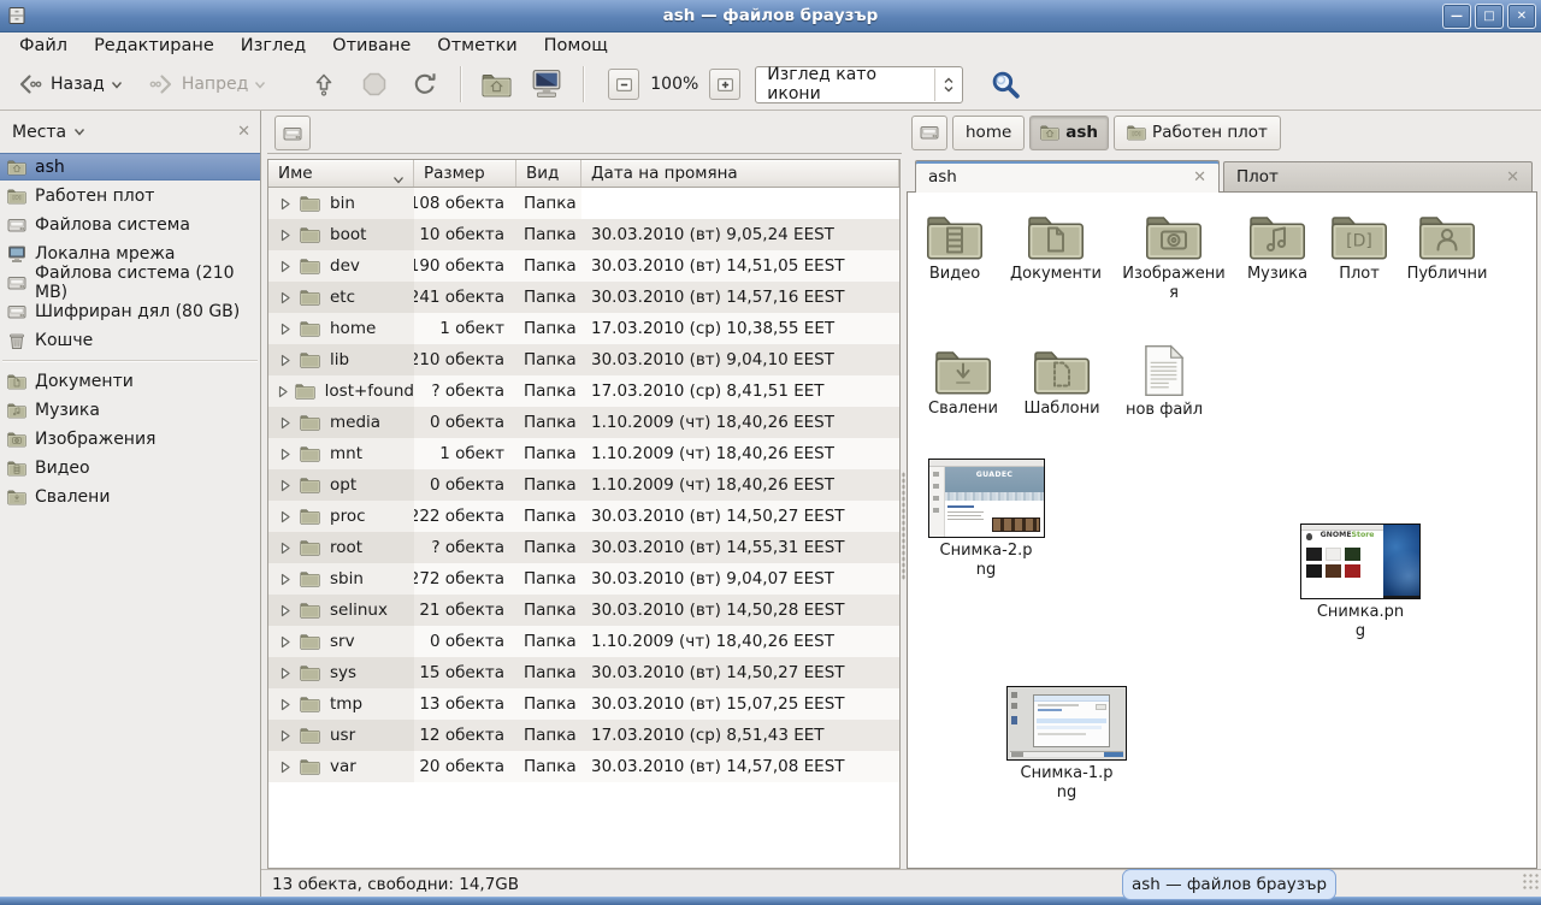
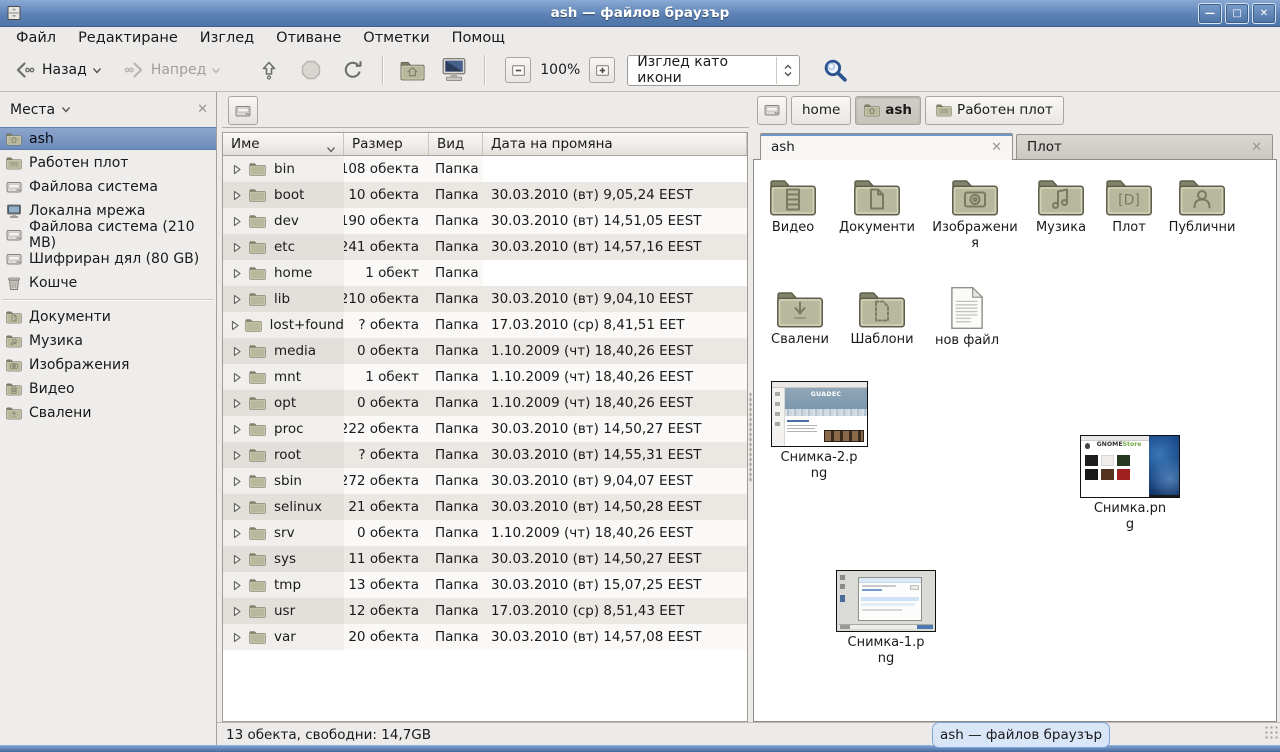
  ash — файлов браузър
  —
  □
  ✕
  Файл
  Редактиране
  Изглед
  Отиване
  Отметки
  Помощ
  Назад
  Напред
  100%
  Изглед като икони
  Места
  ✕
  ash
  Работен плот
  Файлова система
  Локална мрежа
  Файлова система (210 MB)
  Шифриран дял (80 GB)
  Кошче
  Документи
  Музика
  Изображения
  Видео
  Свалени
  Име
  Размер
  Вид
  Дата на промяна
  bin
  108 обекта
  Папка
  boot
  10 обекта
  Папка
  30.03.2010 (вт) 9,05,24 EEST
  dev
  190 обекта
  Папка
  30.03.2010 (вт) 14,51,05 EEST
  etc
  241 обекта
  Папка
  30.03.2010 (вт) 14,57,16 EEST
  home
  1 обект
  Папка
- 17.03.2010 (ср) 10,38,55 EET
  lib
  210 обекта
  Папка
  30.03.2010 (вт) 9,04,10 EEST
  lost+found
  ? обекта
  Папка
  17.03.2010 (ср) 8,41,51 EET
  media
  0 обекта
  Папка
  1.10.2009 (чт) 18,40,26 EEST
  mnt
  1 обект
  Папка
  1.10.2009 (чт) 18,40,26 EEST
  opt
  0 обекта
  Папка
  1.10.2009 (чт) 18,40,26 EEST
  proc
  222 обекта
  Папка
  30.03.2010 (вт) 14,50,27 EEST
  root
  ? обекта
  Папка
  30.03.2010 (вт) 14,55,31 EEST
  sbin
  272 обекта
  Папка
  30.03.2010 (вт) 9,04,07 EEST
  selinux
  21 обекта
  Папка
  30.03.2010 (вт) 14,50,28 EEST
  srv
  0 обекта
  Папка
  1.10.2009 (чт) 18,40,26 EEST
  sys
- 15 обекта
+ 11 обекта
  Папка
  30.03.2010 (вт) 14,50,27 EEST
  tmp
  13 обекта
  Папка
  30.03.2010 (вт) 15,07,25 EEST
  usr
  12 обекта
  Папка
  17.03.2010 (ср) 8,51,43 EET
  var
  20 обекта
  Папка
  30.03.2010 (вт) 14,57,08 EEST
  home
  ash
  Работен плот
  ash
  ✕
  Плот
  ✕
  Видео
  Документи
  Изображения
  Музика
  [D]
  Плот
  Публични
  Свалени
  Шаблони
  нов файл
  Снимка-2.png
  Снимка.png
  Снимка-1.png
  13 обекта, свободни: 14,7GB
  ash — файлов браузър
